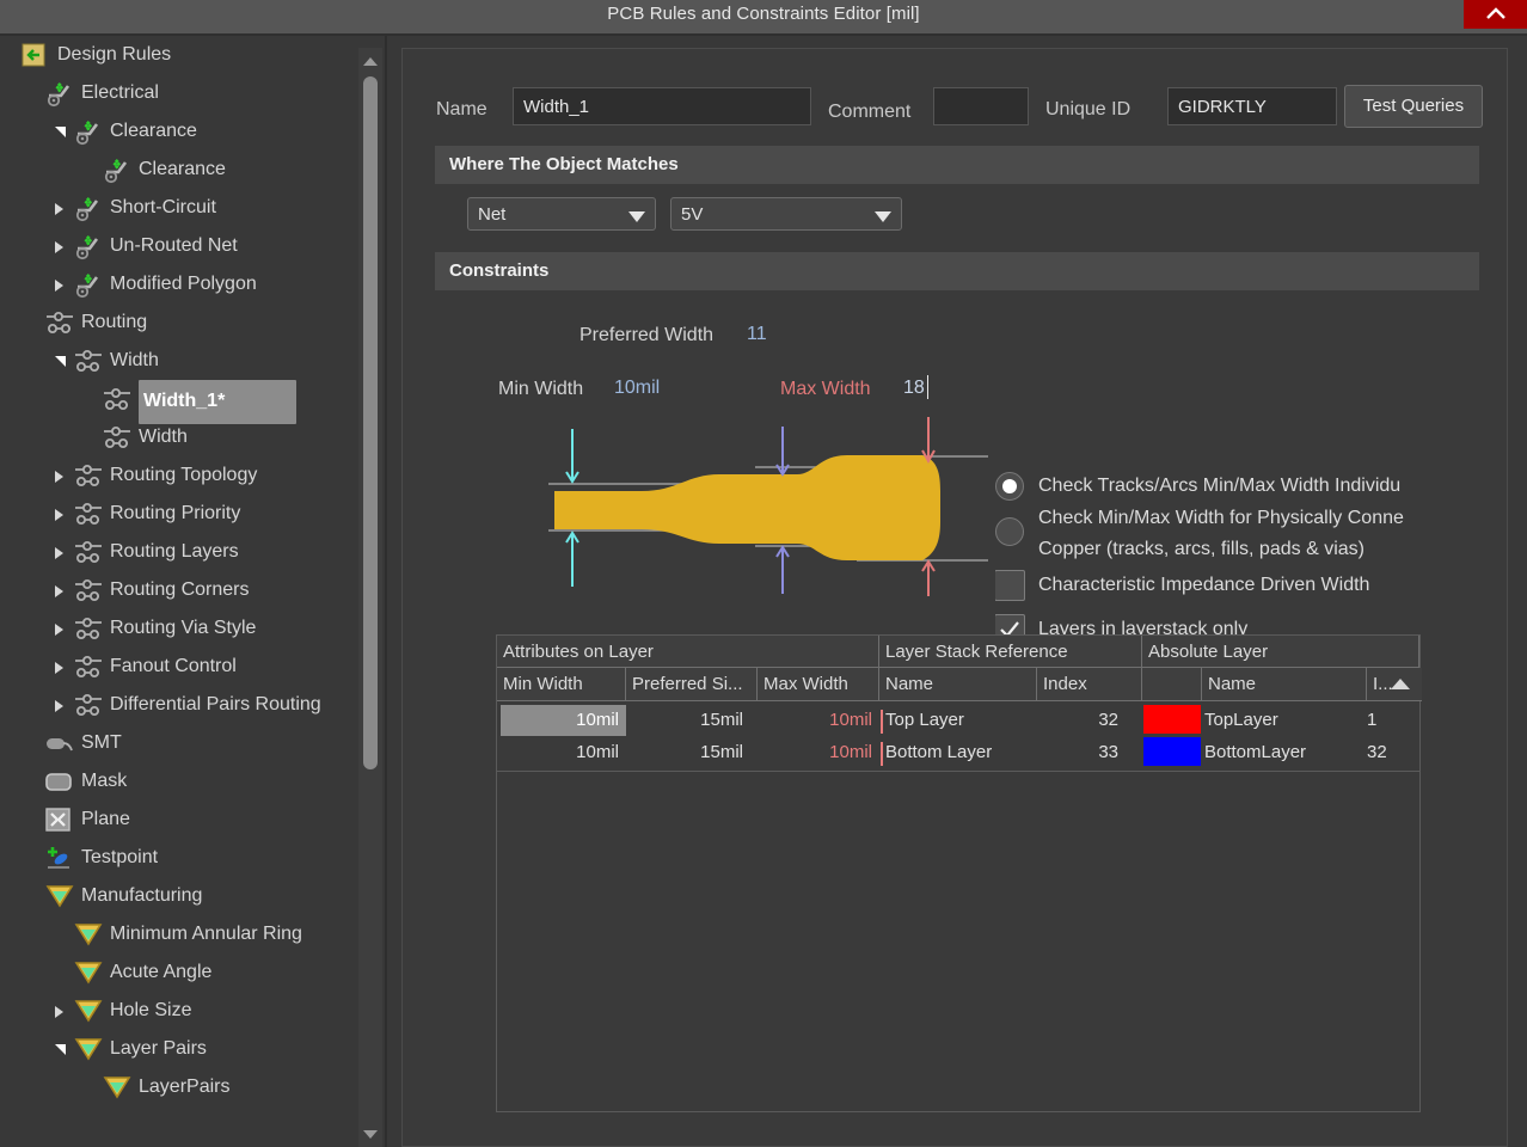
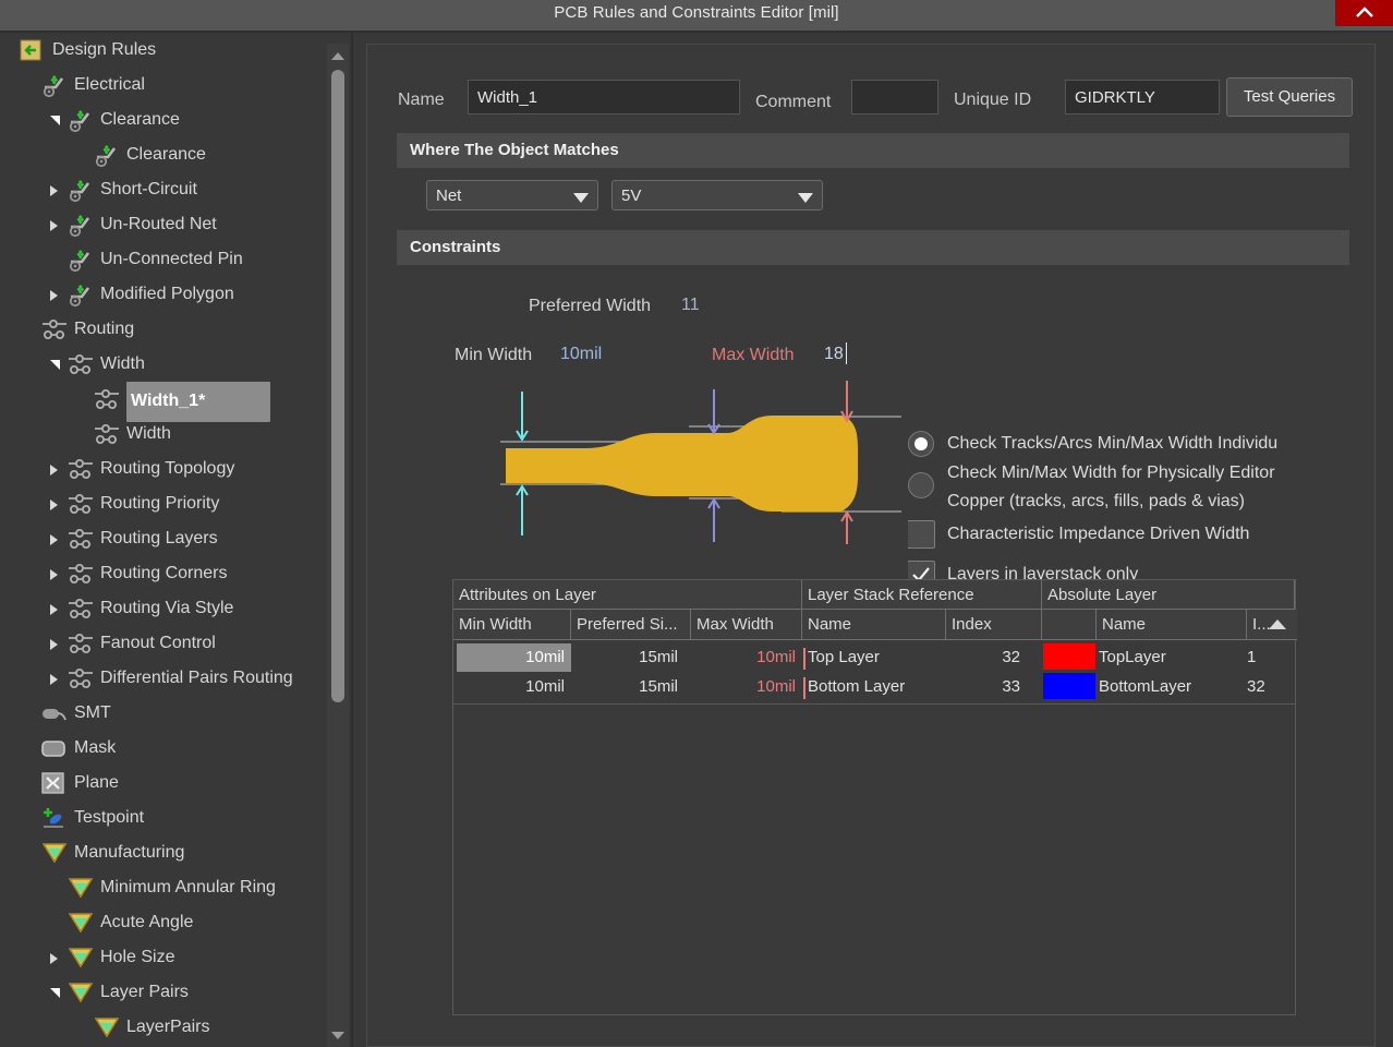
  PCB Rules and Constraints Editor [mil]
  Design Rules
  Electrical
  Clearance
  Clearance
  Short-Circuit
  Un-Routed Net
+ Un-Connected Pin
  Modified Polygon
  Routing
  Width
  Width_1*
  Width
  Routing Topology
  Routing Priority
  Routing Layers
  Routing Corners
  Routing Via Style
  Fanout Control
  Differential Pairs Routing
  SMT
  Mask
  Plane
  Testpoint
  Manufacturing
  Minimum Annular Ring
  Acute Angle
  Hole Size
  Layer Pairs
  LayerPairs
  Name
  Width_1
  Comment
  Unique ID
  GIDRKTLY
  Test Queries
  Where The Object Matches
  Net
  5V
  Constraints
  Preferred Width
  11
  Min Width
  10mil
  Max Width
  18
  Check Tracks/Arcs Min/Max Width Individu
- Check Min/Max Width for Physically Conne
+ Check Min/Max Width for Physically Editor
  Copper (tracks, arcs, fills, pads & vias)
  Characteristic Impedance Driven Width
  Layers in layerstack only
  Attributes on Layer
  Layer Stack Reference
  Absolute Layer
  Min Width
  Preferred Si...
  Max Width
  Name
  Index
  Name
  I...
  10mil
  15mil
  10mil
  Top Layer
  32
  TopLayer
  1
  10mil
  15mil
  10mil
  Bottom Layer
  33
  BottomLayer
  32
